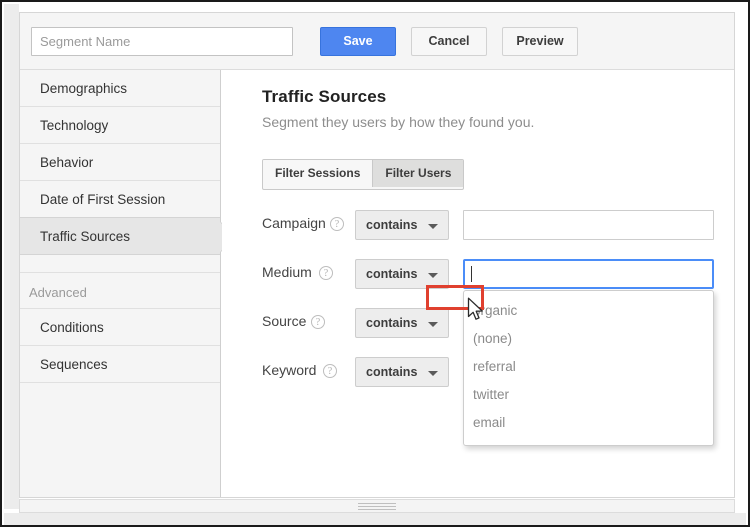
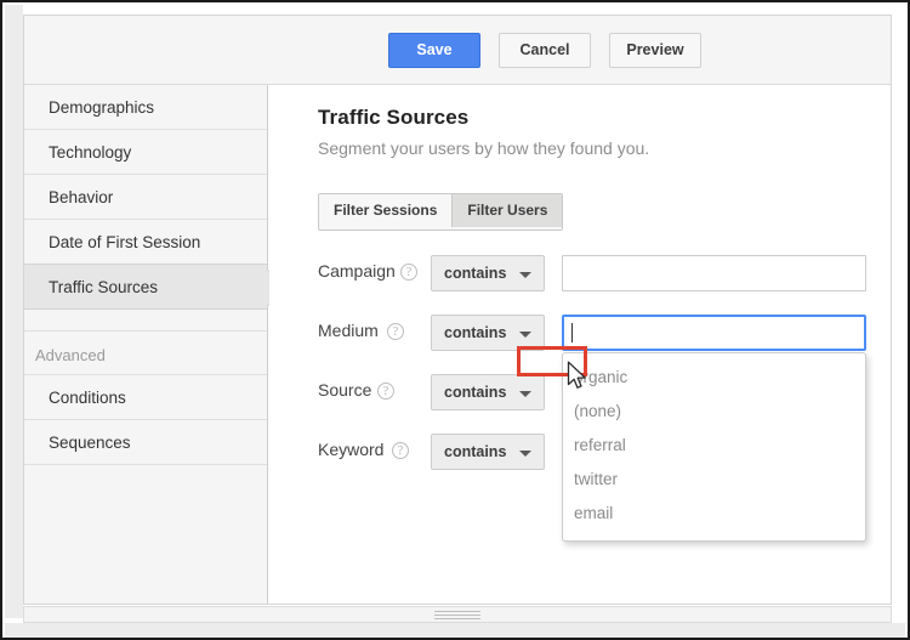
- Segment Name
  Save
  Cancel
  Preview
  Demographics
  Technology
  Behavior
  Date of First Session
  Traffic Sources
  Advanced
  Conditions
  Sequences
  Traffic Sources
- Segment they users by how they found you.
+ Segment your users by how they found you.
  Filter Sessions
  Filter Users
  Campaign
  ?
  contains
  Medium
  ?
  contains
  rganic
  (none)
  referral
  twitter
  email
  Source
  ?
  contains
  Keyword
  ?
  contains
